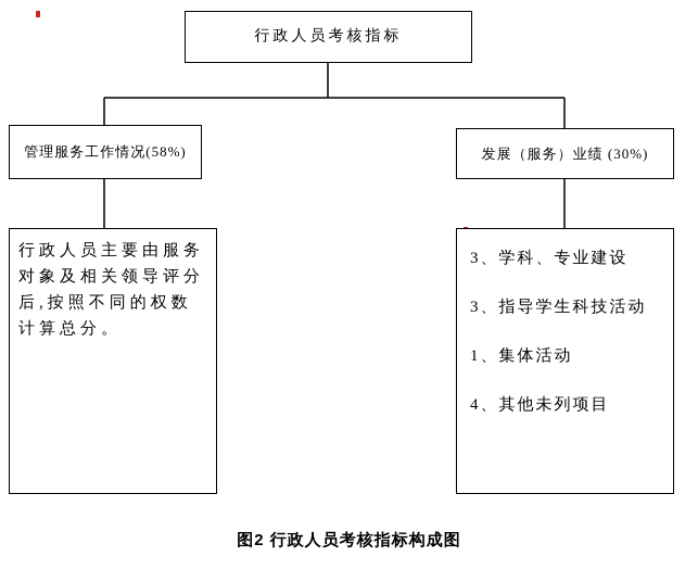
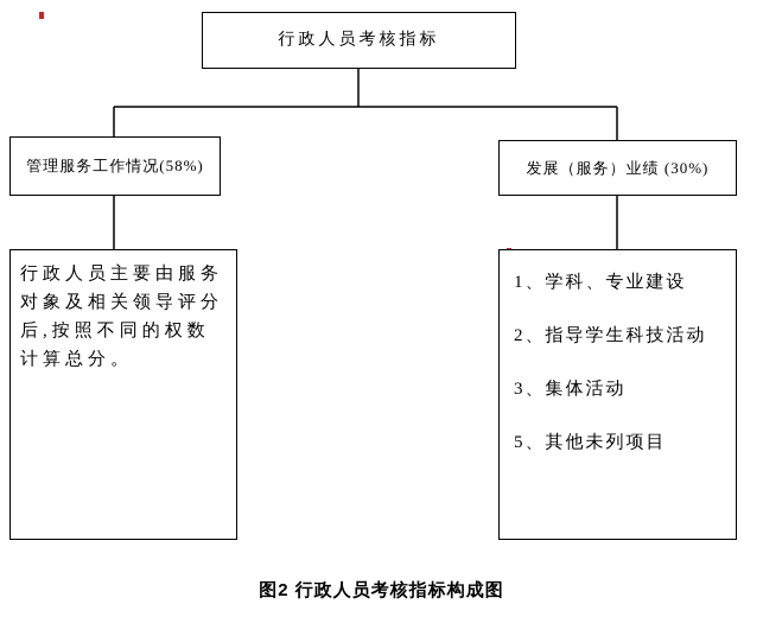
  行政人员考核指标
  管理服务工作情况(58%)
  发展（服务）业绩 (30%)
  行政人员主要由服务对象及相关领导评分后,按照不同的权数计算总分。
- 3、学科、专业建设
+ 1、学科、专业建设
- 3、指导学生科技活动
+ 2、指导学生科技活动
- 1、集体活动
+ 3、集体活动
- 4、其他未列项目
+ 5、其他未列项目
  图2 行政人员考核指标构成图
